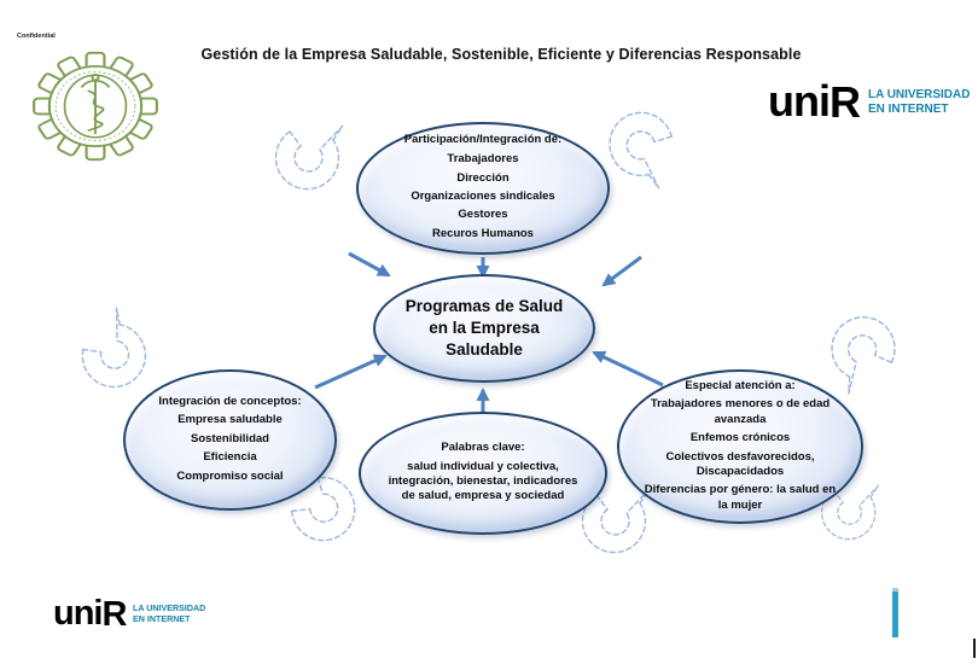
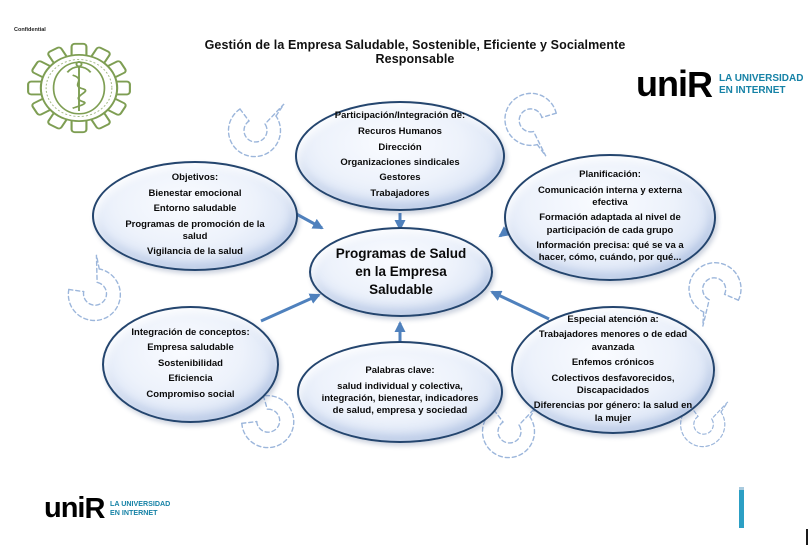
- Gestión de la Empresa Saludable, Sostenible, Eficiente y Diferencias Responsable
+ Gestión de la Empresa Saludable, Sostenible, Eficiente y Socialmente Responsable
  uniR
  LA UNIVERSIDAD
  EN INTERNET
  Participación/Integración de:
- Trabajadores
+ Recuros Humanos
  Dirección
  Organizaciones sindicales
  Gestores
- Recuros Humanos
+ Trabajadores
+ Objetivos:
+ Bienestar emocional
+ Entorno saludable
+ Programas de promoción de la salud
+ Vigilancia de la salud
+ Planificación:
+ Comunicación interna y externa efectiva
+ Formación adaptada al nivel de participación de cada grupo
+ Información precisa: qué se va a hacer, cómo, cuándo, por qué...
  Programas de Salud en la Empresa Saludable
  Integración de conceptos:
  Empresa saludable
  Sostenibilidad
  Eficiencia
  Compromiso social
  Palabras clave:
  salud individual y colectiva, integración, bienestar, indicadores de salud, empresa y sociedad
  Especial atención a:
  Trabajadores menores o de edad avanzada
  Enfemos crónicos
  Colectivos desfavorecidos, Discapacidados
  Diferencias por género: la salud en la mujer
  uniR
  LA UNIVERSIDAD
  EN INTERNET
